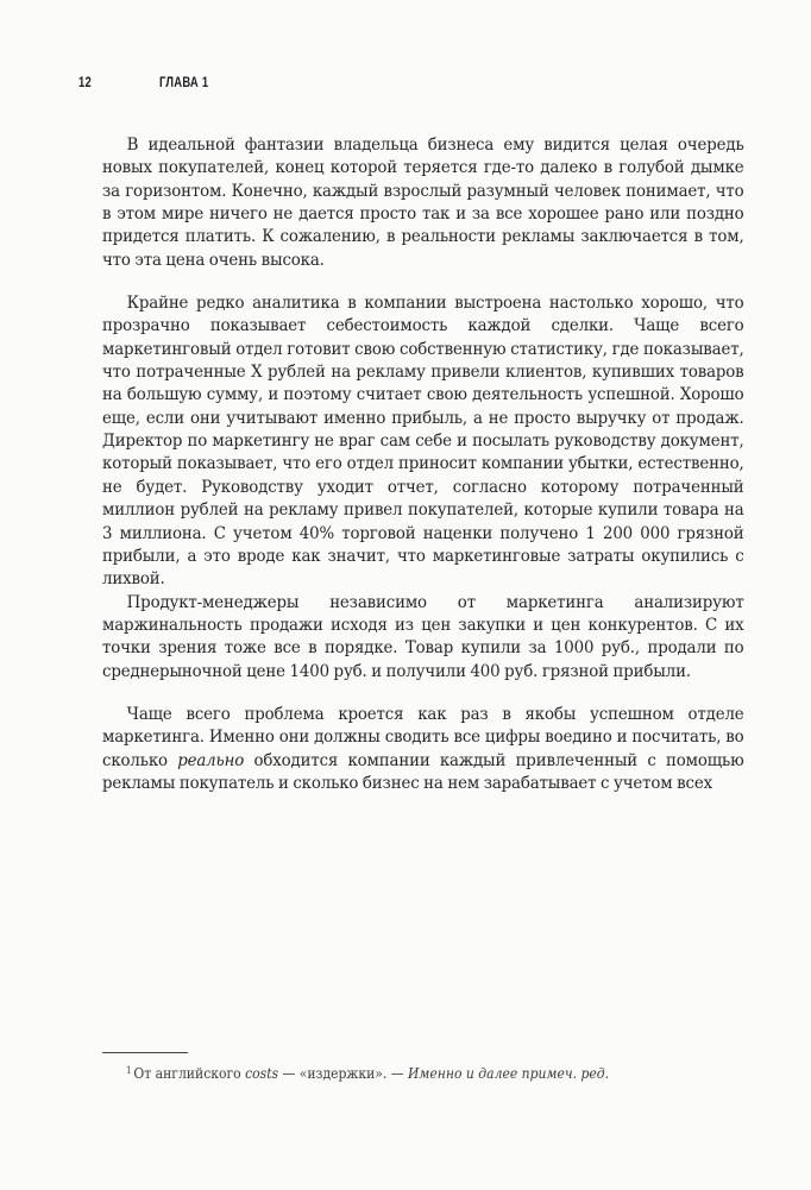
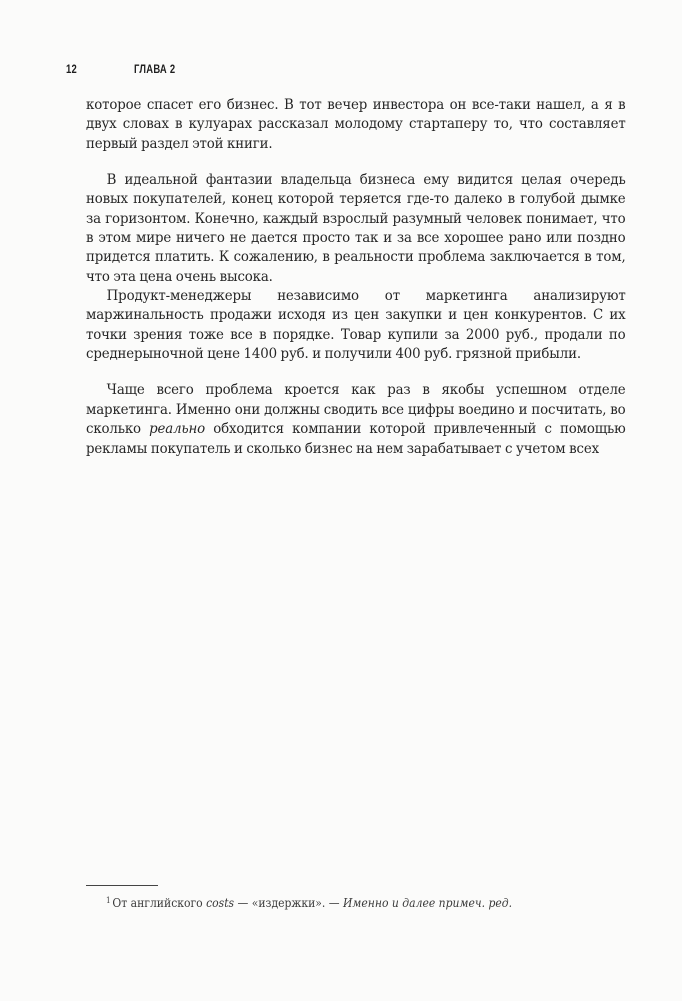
  12
- ГЛАВА 1
+ ГЛАВА 2
+ которое спасет его бизнес. В тот вечер инвестора он все-таки нашел, а я в двух словах в кулуарах рассказал молодому стартаперу то, что составляет первый раздел этой книги.
- В идеальной фантазии владельца бизнеса ему видится целая очередь новых покупателей, конец которой теряется где-то далеко в голубой дымке за горизонтом. Конечно, каждый взрослый разумный человек понимает, что в этом мире ничего не дается просто так и за все хорошее рано или поздно придется платить. К сожалению, в реальности рекламы заключается в том, что эта цена очень высока.
+ В идеальной фантазии владельца бизнеса ему видится целая очередь новых покупателей, конец которой теряется где-то далеко в голубой дымке за горизонтом. Конечно, каждый взрослый разумный человек понимает, что в этом мире ничего не дается просто так и за все хорошее рано или поздно придется платить. К сожалению, в реальности проблема заключается в том, что эта цена очень высока.
- Крайне редко аналитика в компании выстроена настолько хорошо, что прозрачно показывает себестоимость каждой сделки. Чаще всего маркетинговый отдел готовит свою собственную статистику, где показывает, что потраченные Х рублей на рекламу привели клиентов, купивших товаров на большую сумму, и поэтому считает свою деятельность успешной. Хорошо еще, если они учитывают именно прибыль, а не просто выручку от продаж. Директор по маркетингу не враг сам себе и посылать руководству документ, который показывает, что его отдел приносит компании убытки, естественно, не будет. Руководству уходит отчет, согласно которому потраченный миллион рублей на рекламу привел покупателей, которые купили товара на 3 миллиона. С учетом 40% торговой наценки получено 1 200 000 грязной прибыли, а это вроде как значит, что маркетинговые затраты окупились с лихвой.
- Продукт-менеджеры независимо от маркетинга анализируют маржинальность продажи исходя из цен закупки и цен конкурентов. С их точки зрения тоже все в порядке. Товар купили за 1000 руб., продали по среднерыночной цене 1400 руб. и получили 400 руб. грязной прибыли.
+ Продукт-менеджеры независимо от маркетинга анализируют маржинальность продажи исходя из цен закупки и цен конкурентов. С их точки зрения тоже все в порядке. Товар купили за 2000 руб., продали по среднерыночной цене 1400 руб. и получили 400 руб. грязной прибыли.
- Чаще всего проблема кроется как раз в якобы успешном отделе маркетинга. Именно они должны сводить все цифры воедино и посчитать, во сколько реально обходится компании каждый привлеченный с помощью рекламы покупатель и сколько бизнес на нем зарабатывает с учетом всех
+ Чаще всего проблема кроется как раз в якобы успешном отделе маркетинга. Именно они должны сводить все цифры воедино и посчитать, во сколько реально обходится компании которой привлеченный с помощью рекламы покупатель и сколько бизнес на нем зарабатывает с учетом всех
  1 От английского costs — «издержки». — Именно и далее примеч. ред.
